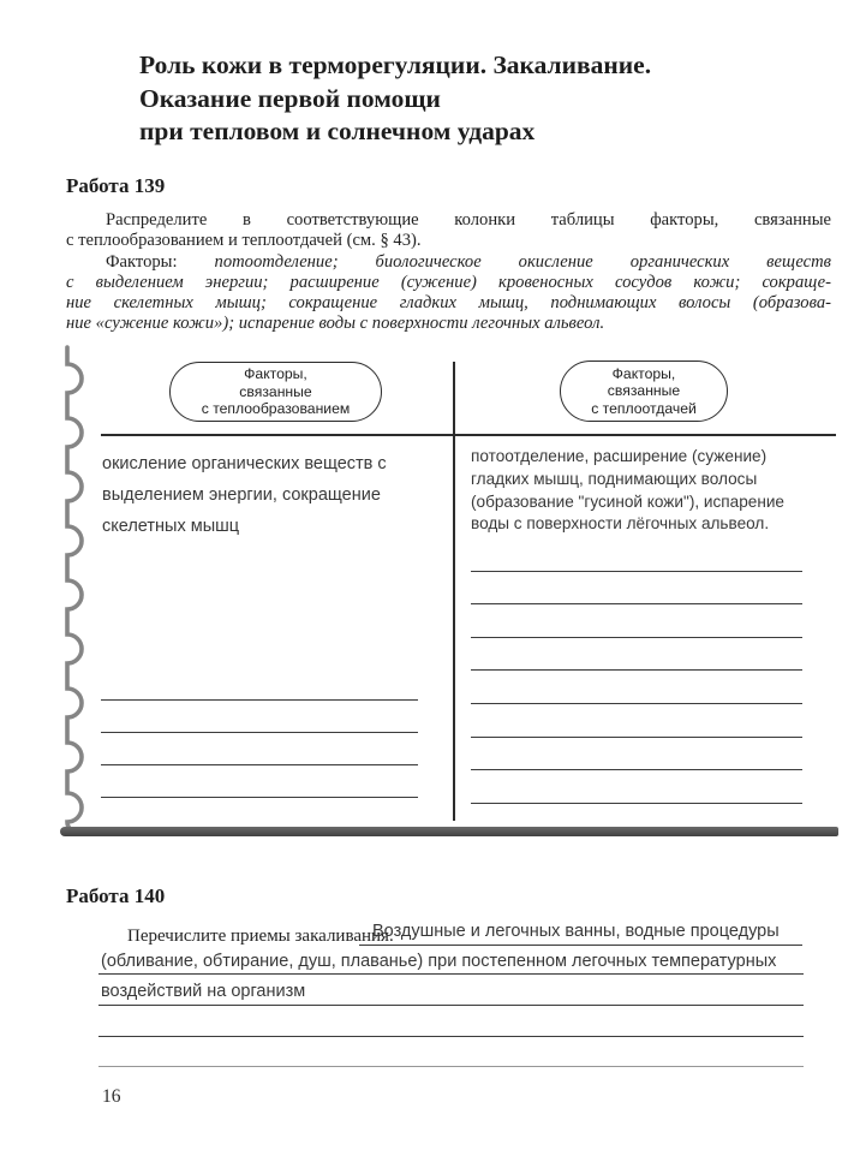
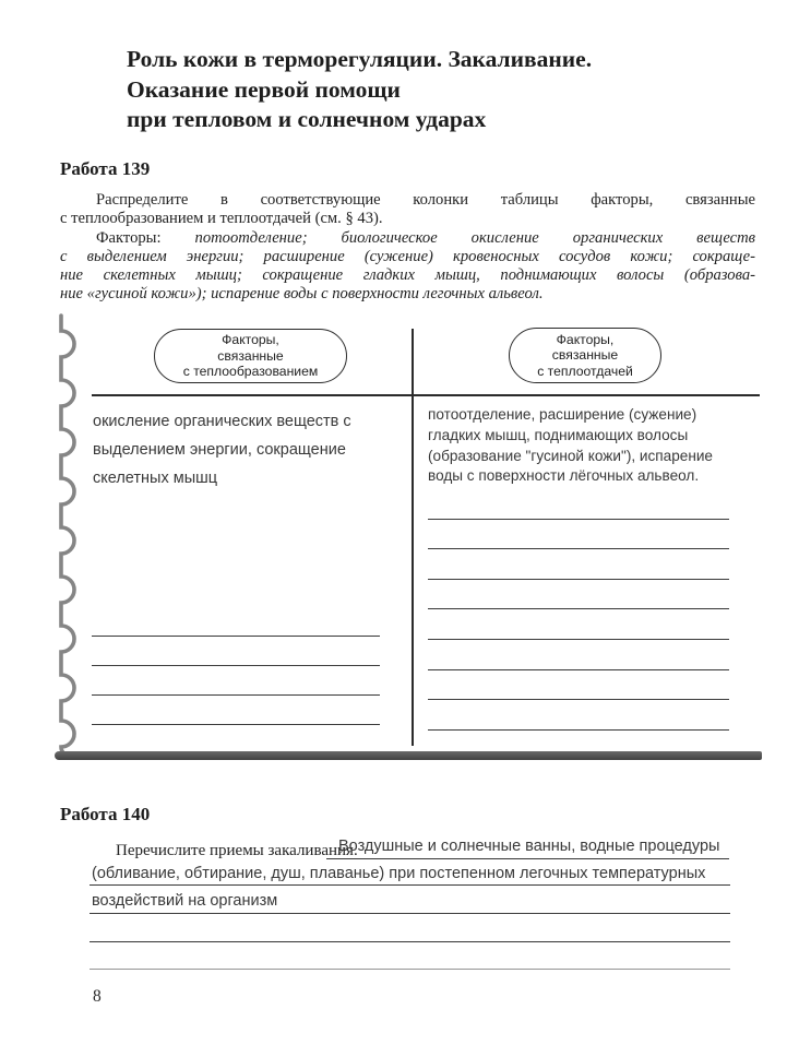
  Роль кожи в терморегуляции. Закаливание.
  Оказание первой помощи
  при тепловом и солнечном ударах
  Работа 139
  Распределите в соответствующие колонки таблицы факторы, связанные
  с теплообразованием и теплоотдачей (см. § 43).
  Факторы: потоотделение; биологическое окисление органических веществ
  с выделением энергии; расширение (сужение) кровеносных сосудов кожи; сокраще-
  ние скелетных мышц; сокращение гладких мышц, поднимающих волосы (образова-
- ние «сужение кожи»); испарение воды с поверхности легочных альвеол.
+ ние «гусиной кожи»); испарение воды с поверхности легочных альвеол.
  Факторы,
  связанные
  с теплообразованием
  Факторы,
  связанные
  с теплоотдачей
  окисление органических веществ с
  выделением энергии, сокращение
  скелетных мышц
  потоотделение, расширение (сужение)
  гладких мышц, поднимающих волосы
  (образование "гусиной кожи"), испарение
  воды с поверхности лёгочных альвеол.
  Работа 140
  Перечислите приемы закаливания.
- Воздушные и легочных ванны, водные процедуры
+ Воздушные и солнечные ванны, водные процедуры
  (обливание, обтирание, душ, плаванье) при постепенном легочных температурных
  воздействий на организм
- 16
+ 8
